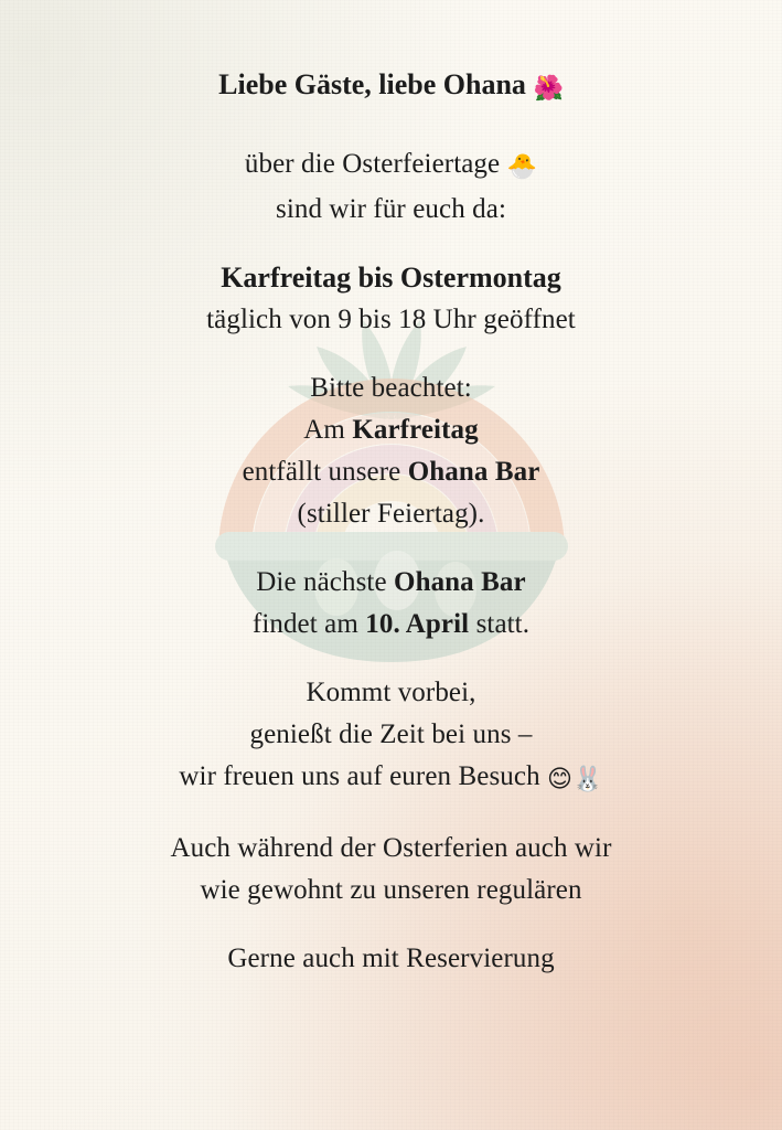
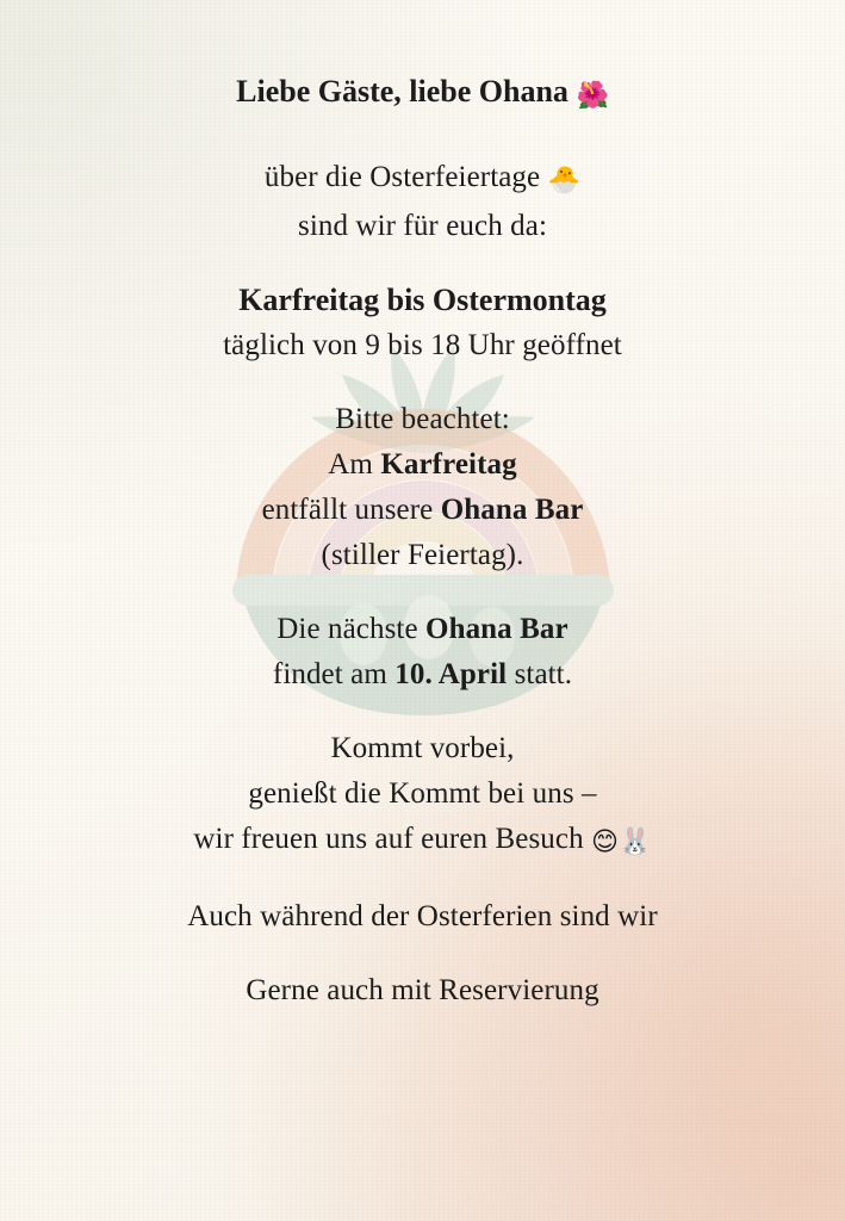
  Liebe Gäste, liebe Ohana 🌺
  über die Osterfeiertage 🐣
  sind wir für euch da:
  Karfreitag bis Ostermontag
  täglich von 9 bis 18 Uhr geöffnet
  Bitte beachtet:
  Am Karfreitag
  entfällt unsere Ohana Bar
  (stiller Feiertag).
  Die nächste Ohana Bar
  findet am 10. April statt.
  Kommt vorbei,
- genießt die Zeit bei uns –
+ genießt die Kommt bei uns –
  wir freuen uns auf euren Besuch 😊🐰
- Auch während der Osterferien auch wir
+ Auch während der Osterferien sind wir
- wie gewohnt zu unseren regulären
  Gerne auch mit Reservierung
